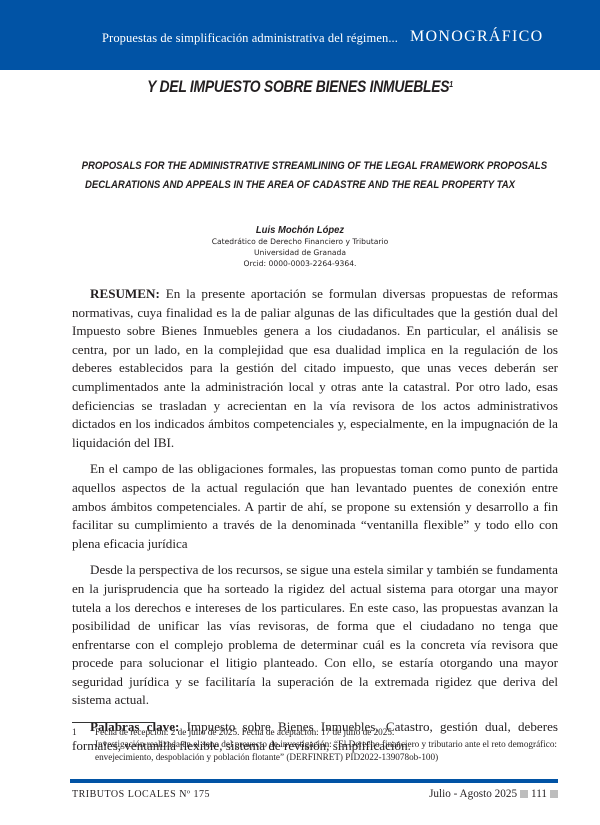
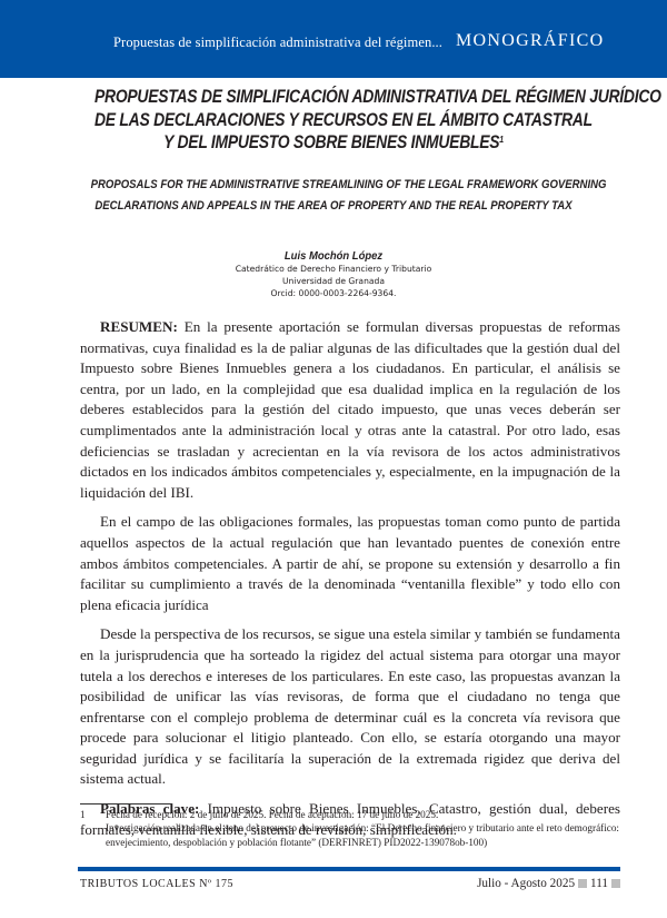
  Propuestas de simplificación administrativa del régimen...
  MONOGRÁFICO
+ PROPUESTAS DE SIMPLIFICACIÓN ADMINISTRATIVA DEL RÉGIMEN JURÍDICO
+ DE LAS DECLARACIONES Y RECURSOS EN EL ÁMBITO CATASTRAL
  Y DEL IMPUESTO SOBRE BIENES INMUEBLES1
- PROPOSALS FOR THE ADMINISTRATIVE STREAMLINING OF THE LEGAL FRAMEWORK PROPOSALS
+ PROPOSALS FOR THE ADMINISTRATIVE STREAMLINING OF THE LEGAL FRAMEWORK GOVERNING
- DECLARATIONS AND APPEALS IN THE AREA OF CADASTRE AND THE REAL PROPERTY TAX
+ DECLARATIONS AND APPEALS IN THE AREA OF PROPERTY AND THE REAL PROPERTY TAX
  Luis Mochón López
  Catedrático de Derecho Financiero y Tributario
  Universidad de Granada
  Orcid: 0000-0003-2264-9364.
  RESUMEN: En la presente aportación se formulan diversas propuestas de reformas normativas, cuya finalidad es la de paliar algunas de las dificultades que la gestión dual del Impuesto sobre Bienes Inmuebles genera a los ciudadanos. En particular, el análisis se centra, por un lado, en la complejidad que esa dualidad implica en la regulación de los deberes esta­blecidos para la gestión del citado impuesto, que unas veces deberán ser cumplimentados ante la administración local y otras ante la catastral. Por otro lado, esas deficiencias se trasladan y acrecientan en la vía revisora de los actos administrativos dictados en los indicados ámbitos competenciales y, especialmente, en la impugnación de la liquidación del IBI.
  En el campo de las obligaciones formales, las propuestas toman como punto de partida aquellos aspectos de la actual regulación que han levantado puentes de conexión entre ambos ámbitos competenciales. A partir de ahí, se propone su extensión y desarrollo a fin facilitar su cumplimiento a través de la denominada “ventanilla flexible” y todo ello con plena eficacia jurídica
  Desde la perspectiva de los recursos, se sigue una estela similar y también se fundamenta en la jurisprudencia que ha sorteado la rigidez del actual sistema para otorgar una mayor tutela a los derechos e intereses de los particulares. En este caso, las propuestas avanzan la posibilidad de unificar las vías revisoras, de forma que el ciudadano no tenga que enfrentarse con el com­plejo problema de determinar cuál es la concreta vía revisora que procede para solucionar el litigio planteado. Con ello, se estaría otorgando una mayor seguridad jurídica y se facilitaría la superación de la extremada rigidez que deriva del sistema actual.
  Palabras clave: Impuesto sobre Bienes Inmuebles, Catastro, gestión dual, deberes forma­les, ventanilla flexible, sistema de revisión, simplificación.
  1
  Fecha de recepción: 2 de julio de 2025. Fecha de aceptación: 17 de julio de 2025.
  Investigación realizada en el seno del proyecto de investigación: “El Derecho financiero y tributario ante el reto demo­gráfico: envejecimiento, despoblación y población flotante” (DERFINRET) PID2022-139078ob-100)
  TRIBUTOS LOCALES Nº 175
  Julio - Agosto 2025
  111
